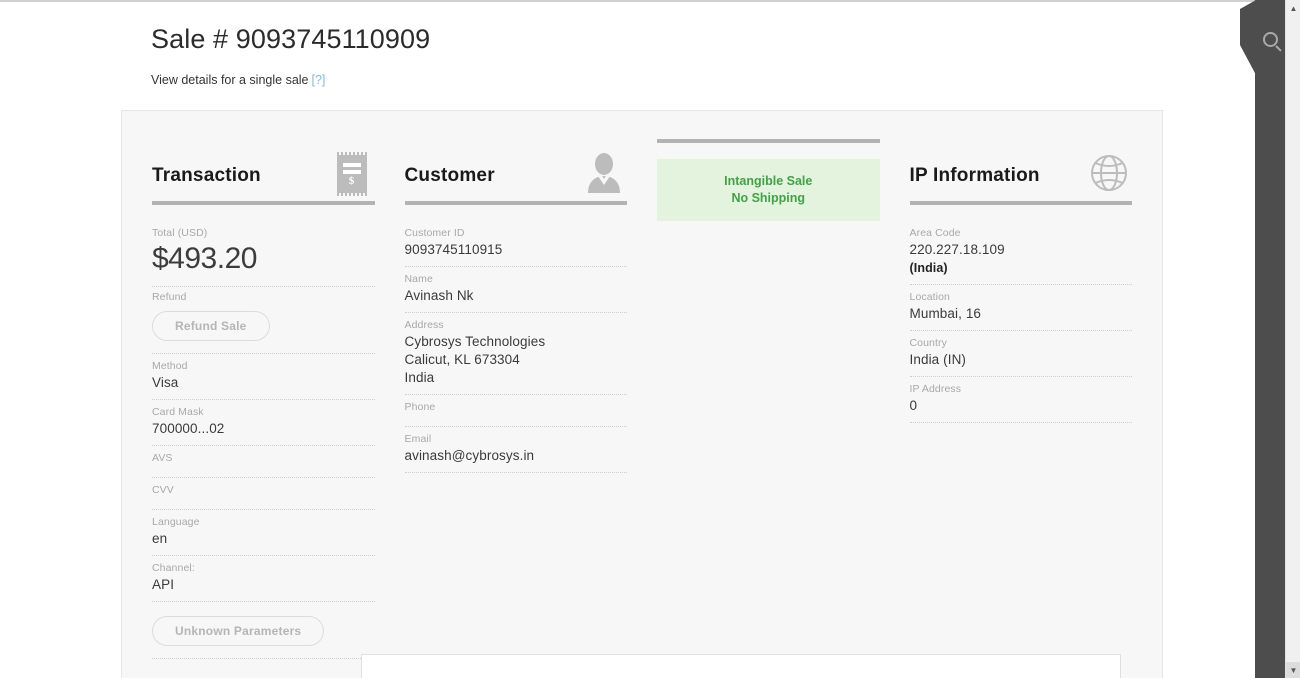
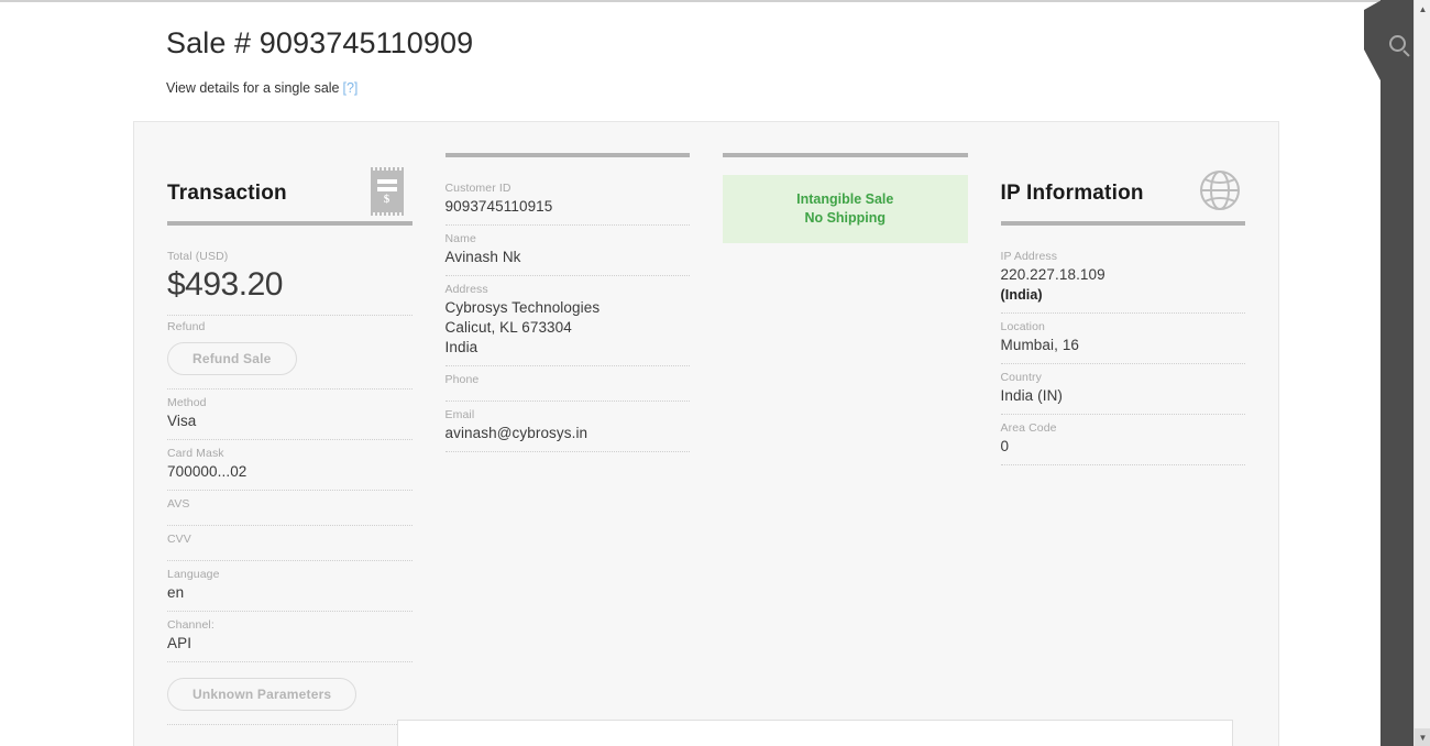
  Sale # 9093745110909
  View details for a single sale [?]
  Transaction
  $
  Total (USD)
  $493.20
  Refund
  Refund Sale
  Method
  Visa
  Card Mask
  700000...02
  AVS
  CVV
  Language
  en
  Channel:
  API
  Unknown Parameters
- Customer
  Customer ID
  9093745110915
  Name
  Avinash Nk
  Address
  Cybrosys Technologies
  Calicut, KL 673304
  India
  Phone
  Email
  avinash@cybrosys.in
  Intangible Sale
  No Shipping
  IP Information
- Area Code
+ IP Address
  220.227.18.109
  (India)
  Location
  Mumbai, 16
  Country
  India (IN)
- IP Address
+ Area Code
  0
  ▲
  ▼
